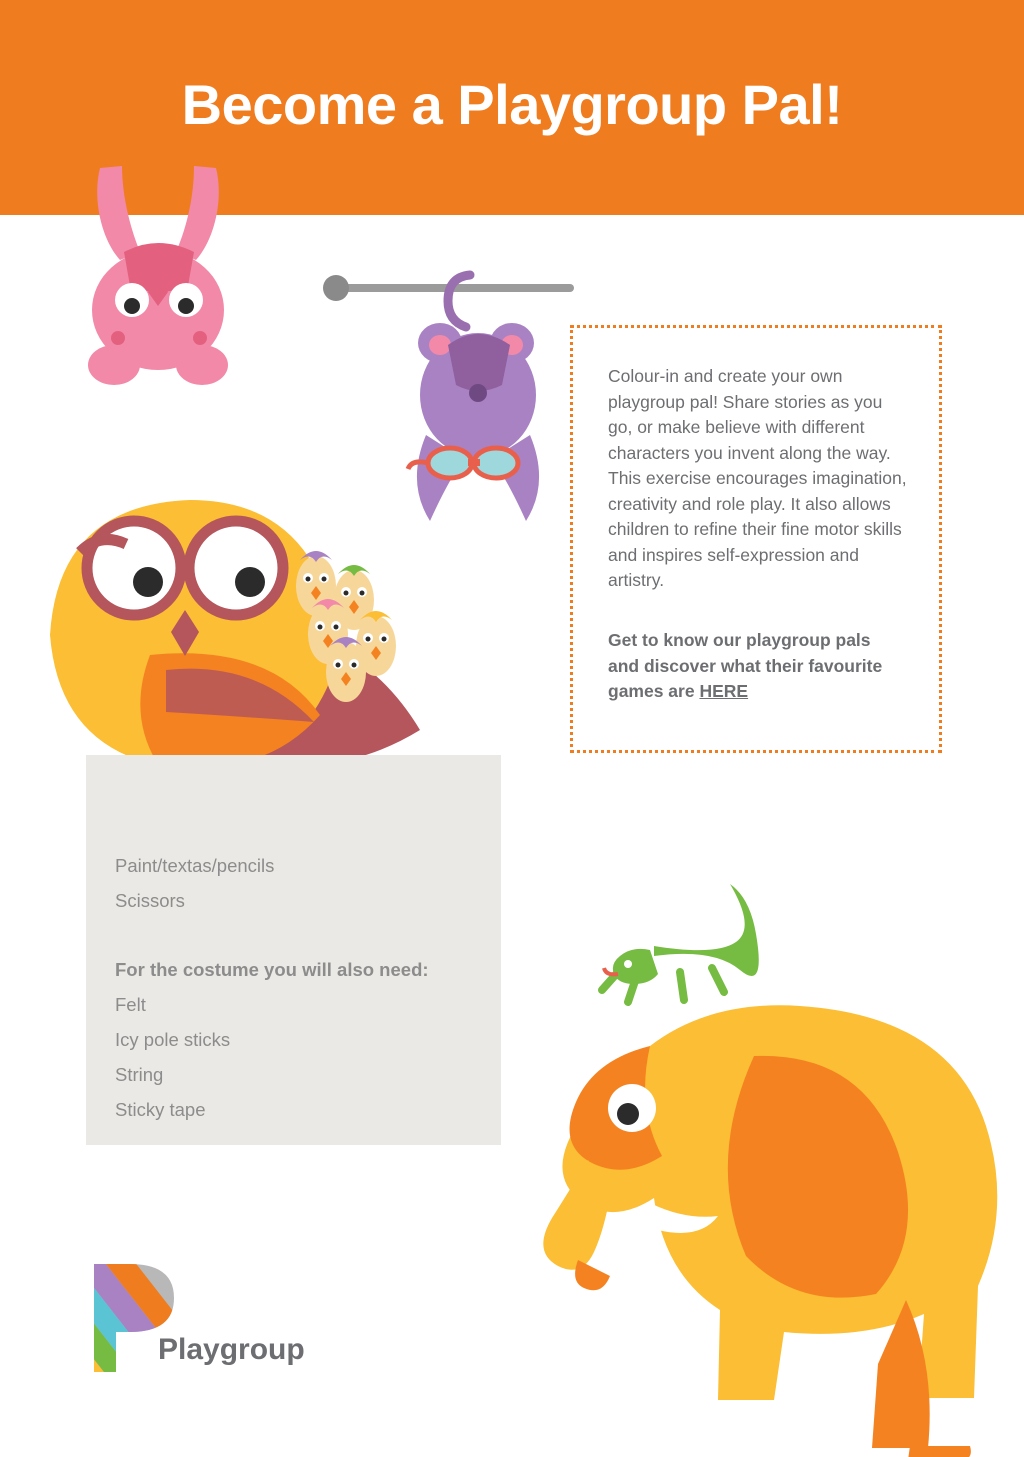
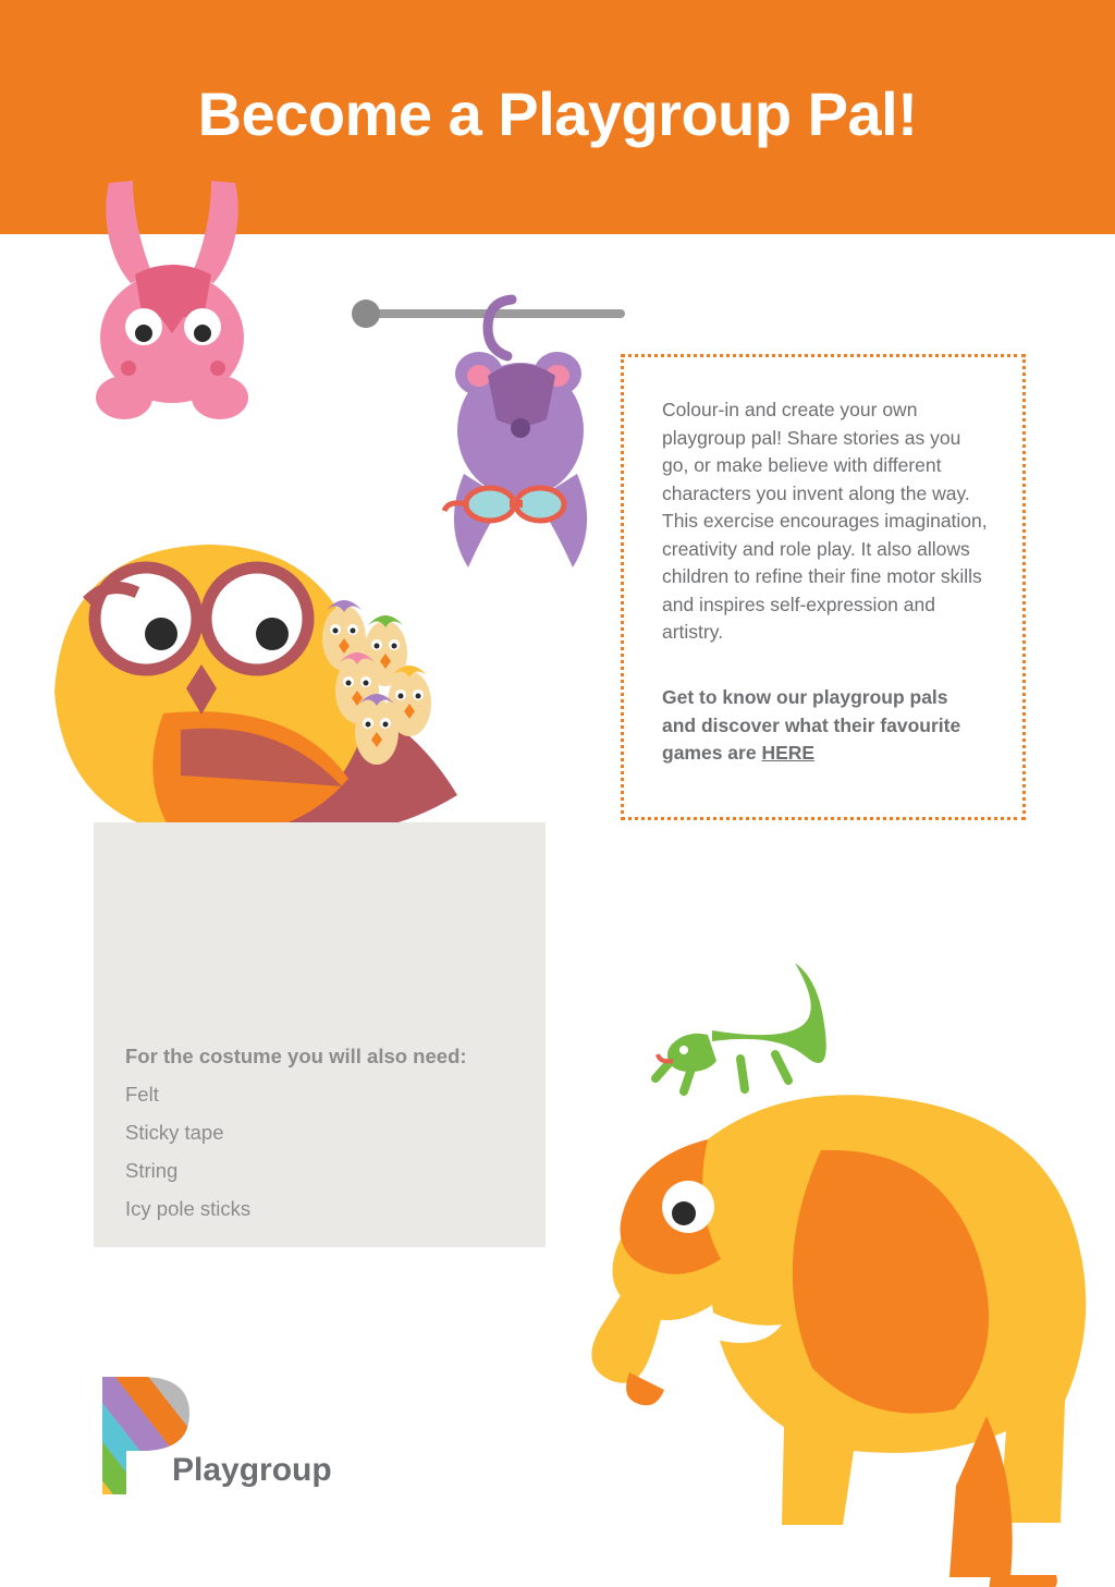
  Become a Playgroup Pal!
  Colour-in and create your own playgroup pal! Share stories as you go, or make believe with different characters you invent along the way. This exercise encourages imagination, creativity and role play. It also allows children to refine their fine motor skills and inspires self-expression and artistry.
  Get to know our playgroup pals and discover what their favourite games are HERE
- Paint/textas/pencils
- Scissors
  For the costume you will also need:
  Felt
- Icy pole sticks
+ Sticky tape
  String
- Sticky tape
+ Icy pole sticks
  Playgroup
